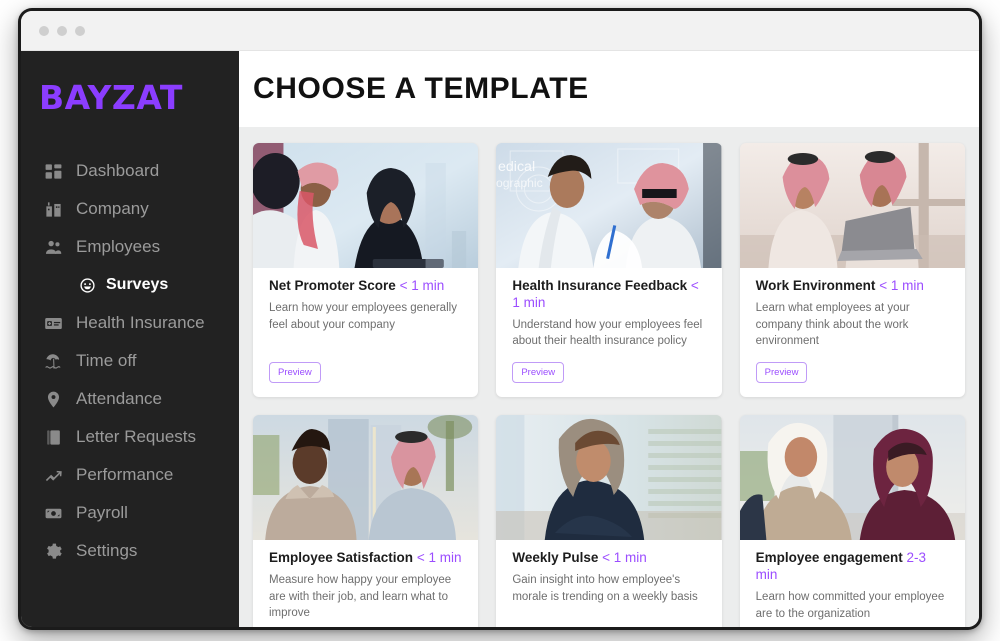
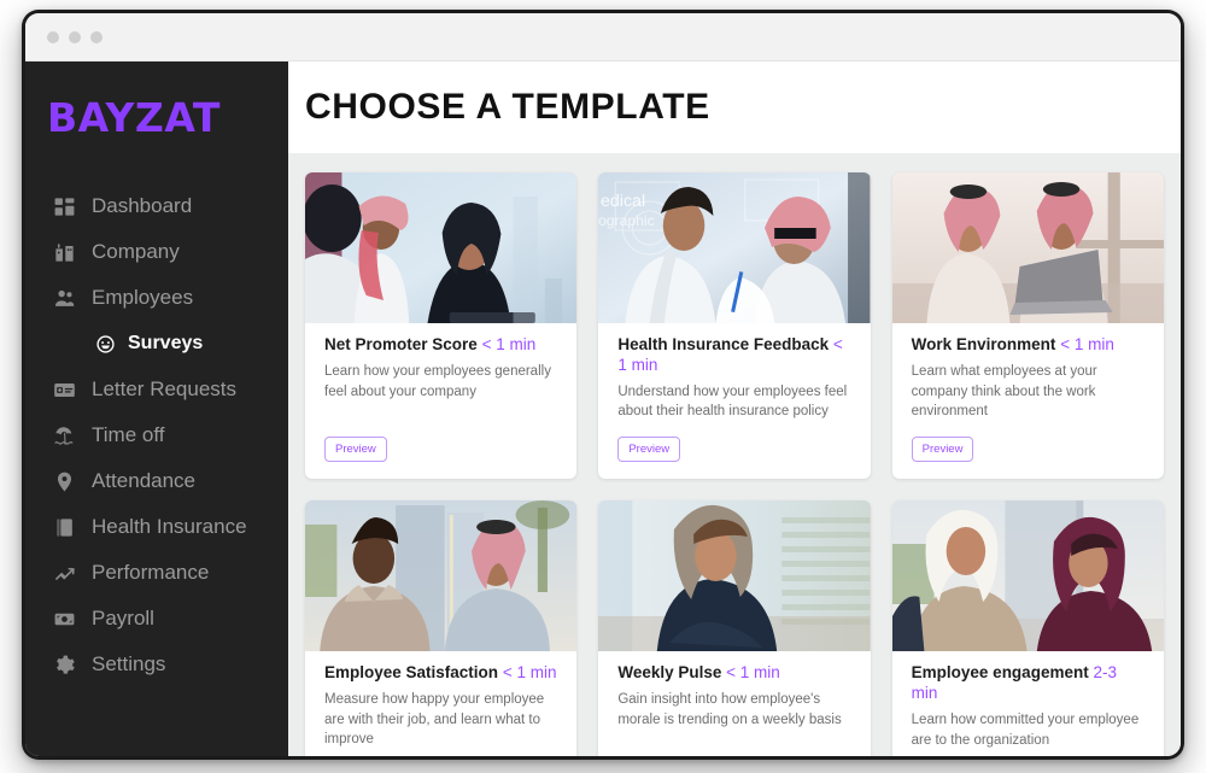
  BAYZAT
  Dashboard
  Company
  Employees
  Surveys
- Health Insurance
+ Letter Requests
  Time off
  Attendance
- Letter Requests
+ Health Insurance
  Performance
  Payroll
  Settings
  CHOOSE A TEMPLATE
  Net Promoter Score < 1 min
  Learn how your employees generally feel about your company
  Preview
  edical
  ographic
  Health Insurance Feedback < 1 min
  Understand how your employees feel about their health insurance policy
  Preview
  Work Environment < 1 min
  Learn what employees at your company think about the work environment
  Preview
  Employee Satisfaction < 1 min
  Measure how happy your employee are with their job, and learn what to improve
  Weekly Pulse < 1 min
  Gain insight into how employee's morale is trending on a weekly basis
  Employee engagement 2-3 min
  Learn how committed your employee are to the organization
